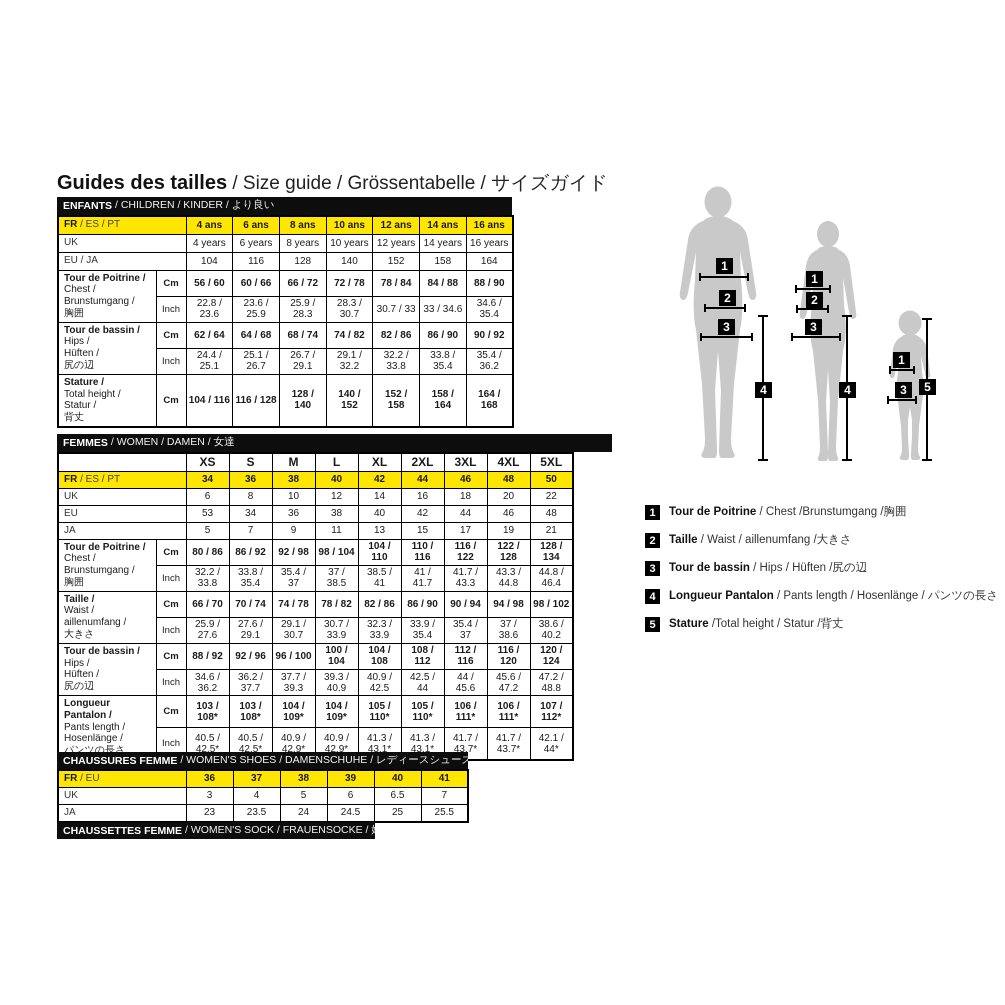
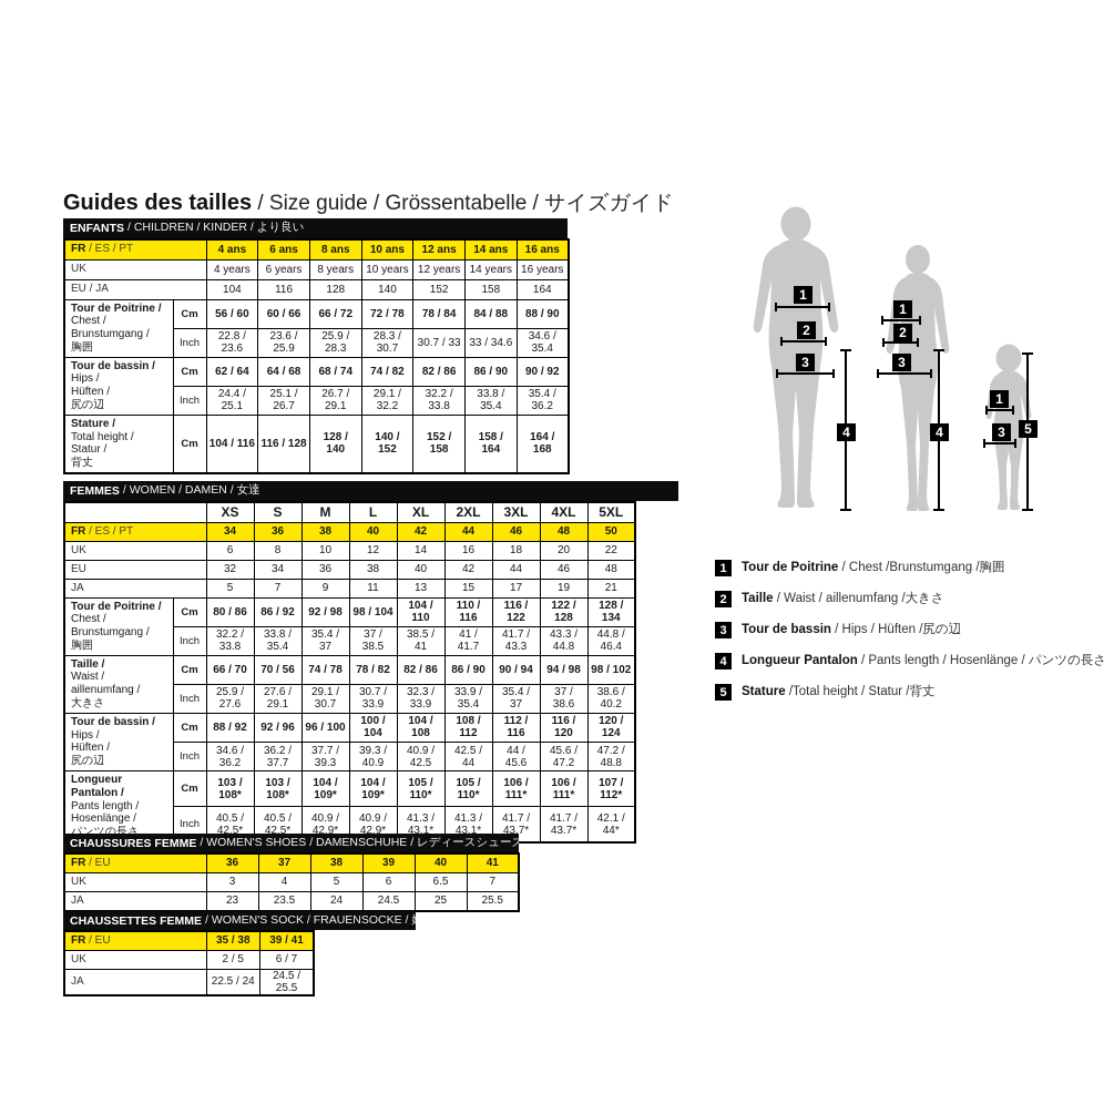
  Guides des tailles / Size guide / Grössentabelle / サイズガイド
  ENFANTS
  / CHILDREN / KINDER / より良い
  FR / ES / PT	4 ans	6 ans	8 ans	10 ans	12 ans	14 ans	16 ans
  UK	4 years	6 years	8 years	10 years	12 years	14 years	16 years
  EU / JA	104	116	128	140	152	158	164
  Tour de Poitrine /Chest /Brunstumgang /胸囲	Cm	56 / 60	60 / 66	66 / 72	72 / 78	78 / 84	84 / 88	88 / 90
  Inch	22.8 / 23.6	23.6 / 25.9	25.9 / 28.3	28.3 / 30.7	30.7 / 33	33 / 34.6	34.6 / 35.4
  Tour de bassin /Hips /Hüften /尻の辺	Cm	62 / 64	64 / 68	68 / 74	74 / 82	82 / 86	86 / 90	90 / 92
  Inch	24.4 / 25.1	25.1 / 26.7	26.7 / 29.1	29.1 / 32.2	32.2 / 33.8	33.8 / 35.4	35.4 / 36.2
  Stature /Total height /Statur /背丈	Cm	104 / 116	116 / 128	128 / 140	140 / 152	152 / 158	158 / 164	164 / 168
  FEMMES
  / WOMEN / DAMEN / 女達
  	XS	S	M	L	XL	2XL	3XL	4XL	5XL
  FR / ES / PT	34	36	38	40	42	44	46	48	50
  UK	6	8	10	12	14	16	18	20	22
- EU	53	34	36	38	40	42	44	46	48
+ EU	32	34	36	38	40	42	44	46	48
  JA	5	7	9	11	13	15	17	19	21
  Tour de Poitrine /Chest /Brunstumgang /胸囲	Cm	80 / 86	86 / 92	92 / 98	98 / 104	104 / 110	110 / 116	116 / 122	122 / 128	128 / 134
  Inch	32.2 / 33.8	33.8 / 35.4	35.4 / 37	37 / 38.5	38.5 / 41	41 / 41.7	41.7 / 43.3	43.3 / 44.8	44.8 / 46.4
- Taille /Waist /aillenumfang /大きさ	Cm	66 / 70	70 / 74	74 / 78	78 / 82	82 / 86	86 / 90	90 / 94	94 / 98	98 / 102
+ Taille /Waist /aillenumfang /大きさ	Cm	66 / 70	70 / 56	74 / 78	78 / 82	82 / 86	86 / 90	90 / 94	94 / 98	98 / 102
  Inch	25.9 / 27.6	27.6 / 29.1	29.1 / 30.7	30.7 / 33.9	32.3 / 33.9	33.9 / 35.4	35.4 / 37	37 / 38.6	38.6 / 40.2
  Tour de bassin /Hips /Hüften /尻の辺	Cm	88 / 92	92 / 96	96 / 100	100 / 104	104 / 108	108 / 112	112 / 116	116 / 120	120 / 124
  Inch	34.6 / 36.2	36.2 / 37.7	37.7 / 39.3	39.3 / 40.9	40.9 / 42.5	42.5 / 44	44 / 45.6	45.6 / 47.2	47.2 / 48.8
  Longueur Pantalon /Pants length /Hosenlänge /パンツの長さ	Cm	103 / 108*	103 / 108*	104 / 109*	104 / 109*	105 / 110*	105 / 110*	106 / 111*	106 / 111*	107 / 112*
  Inch	40.5 / 42.5*	40.5 / 42.5*	40.9 / 42.9*	40.9 / 42.9*	41.3 / 43.1*	41.3 / 43.1*	41.7 / 43.7*	41.7 / 43.7*	42.1 / 44*
  CHAUSSURES FEMME
  / WOMEN'S SHOES / DAMENSCHUHE / レディースシューズ
  FR / EU	36	37	38	39	40	41
  UK	3	4	5	6	6.5	7
  JA	23	23.5	24	24.5	25	25.5
  CHAUSSETTES FEMME
  / WOMEN'S SOCK / FRAUENSOCKE /
+ FR / EU	35 / 38	39 / 41
+ UK	2 / 5	6 / 7
+ JA	22.5 / 24	24.5 / 25.5
  1
  2
  3
  4
  1
  2
  3
  4
  1
  3
  5
  1
  Tour de Poitrine / Chest /Brunstumgang /胸囲
  2
  Taille / Waist / aillenumfang /大きさ
  3
  Tour de bassin / Hips / Hüften /尻の辺
  4
  Longueur Pantalon / Pants length / Hosenlänge / パンツの長さ
  5
  Stature /Total height / Statur /背丈
